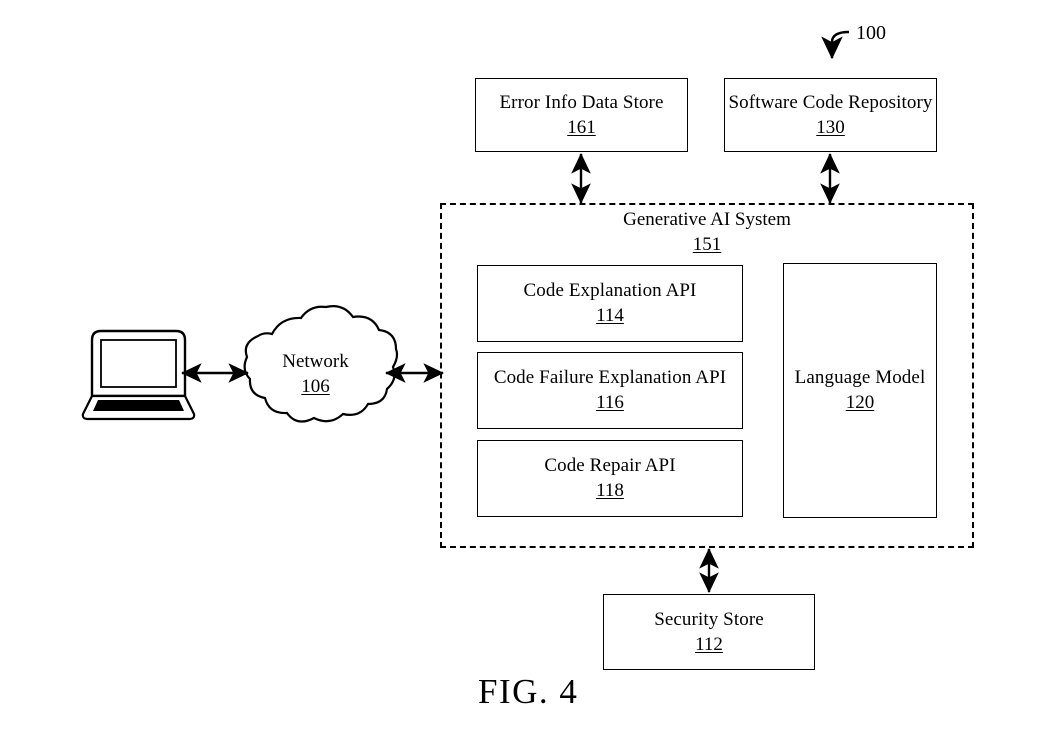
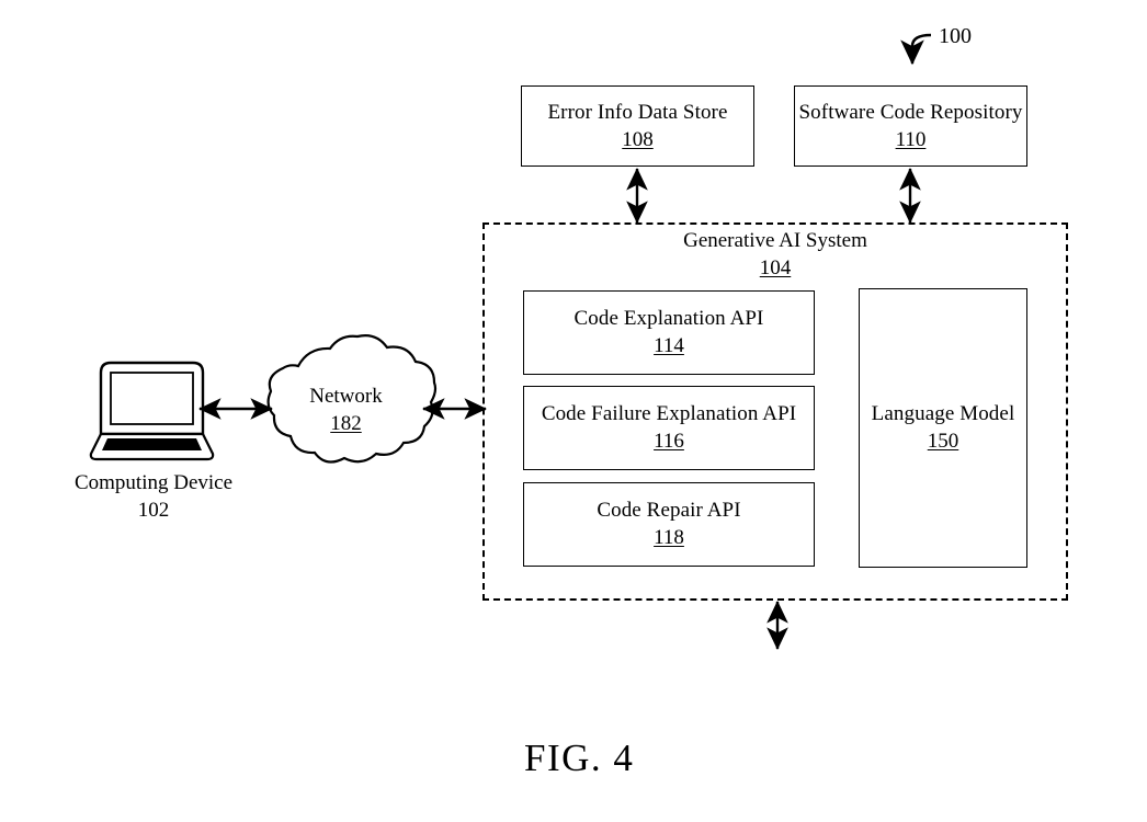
  100
  Error Info Data Store
- 161
+ 108
  Software Code Repository
- 130
+ 110
  Generative AI System
- 151
+ 104
  Code Explanation API
  114
  Code Failure Explanation API
  116
  Code Repair API
  118
  Language Model
- 120
+ 150
- Security Store
- 112
  Network
- 106
+ 182
+ Computing Device
+ 102
  FIG. 4
